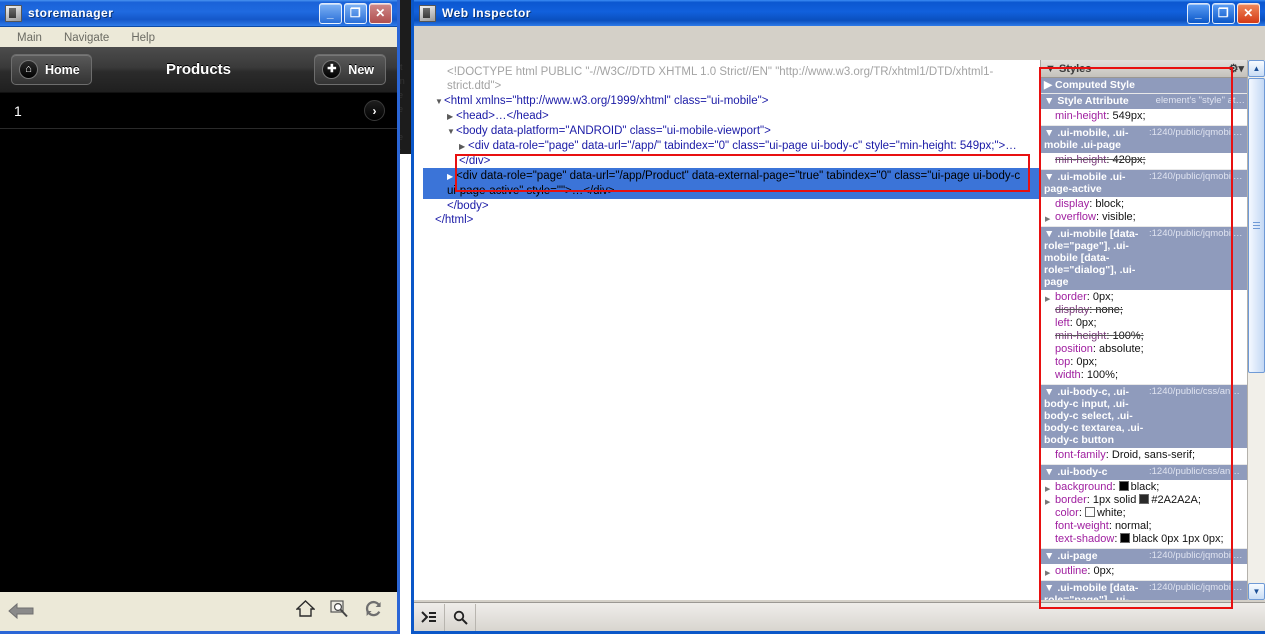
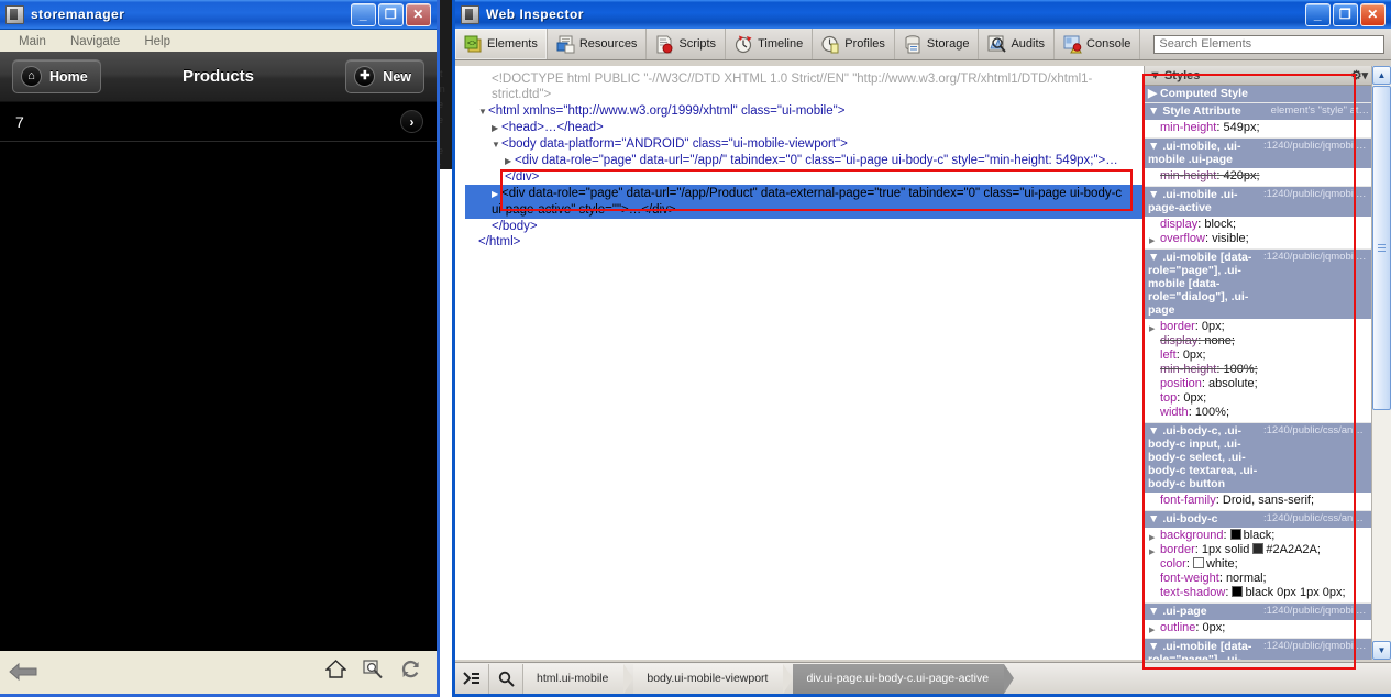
  storemanager
  _
  ❐
  ✕
  Main
  Navigate
  Help
  ⌂
  Home
  Products
  ✚
  New
- 1
+ 7
  ›
  e
  e
  e
  r
  Web Inspector
  _
  ❐
  ✕
+ Elements
+ Resources
+ Scripts
+ Timeline
+ Profiles
+ Storage
+ Audits
+ Console
+ Search Elements
  <!DOCTYPE html PUBLIC "-//W3C//DTD XHTML 1.0 Strict//EN" "http://www.w3.org/TR/xhtml1/DTD/xhtml1-strict.dtd">
  ▼ <html xmlns="http://www.w3.org/1999/xhtml" class="ui-mobile">
  ▶ <head>…</head>
  ▼ <body data-platform="ANDROID" class="ui-mobile-viewport">
  ▶ <div data-role="page" data-url="/app/" tabindex="0" class="ui-page ui-body-c" style="min-height: 549px;">…</div>
  ▶ <div data-role="page" data-url="/app/Product" data-external-page="true" tabindex="0" class="ui-page ui-body-c ui-page-active" style="">…</div>
  </body>
  </html>
  ▼ Styles
  ⚙▾
  ▶ Computed Style
  ▼ Style Attribute
  element's "style" at…
  min-height: 549px;
  ▼ .ui-mobile, .ui-mobile .ui-page
  :1240/public/jqmobile…
  min-height: 420px;
  ▼ .ui-mobile .ui-page-active
  :1240/public/jqmobile…
  display: block;
  overflow: visible;
  ▼ .ui-mobile [data-role="page"], .ui-mobile [data-role="dialog"], .ui-page
  :1240/public/jqmobile…
  border: 0px;
  display: none;
  left: 0px;
  min-height: 100%;
  position: absolute;
  top: 0px;
  width: 100%;
  ▼ .ui-body-c, .ui-body-c input, .ui-body-c select, .ui-body-c textarea, .ui-body-c button
  :1240/public/css/and…
  font-family: Droid, sans-serif;
  ▼ .ui-body-c
  :1240/public/css/and…
  background: black;
  border: 1px solid #2A2A2A;
  color: white;
  font-weight: normal;
  text-shadow: black 0px 1px 0px;
  ▼ .ui-page
  :1240/public/jqmobile…
  outline: 0px;
  :1240/public/jqmobile…
  ▲
  ▼
+ html.ui-mobile
+ body.ui-mobile-viewport
+ div.ui-page.ui-body-c.ui-page-active
